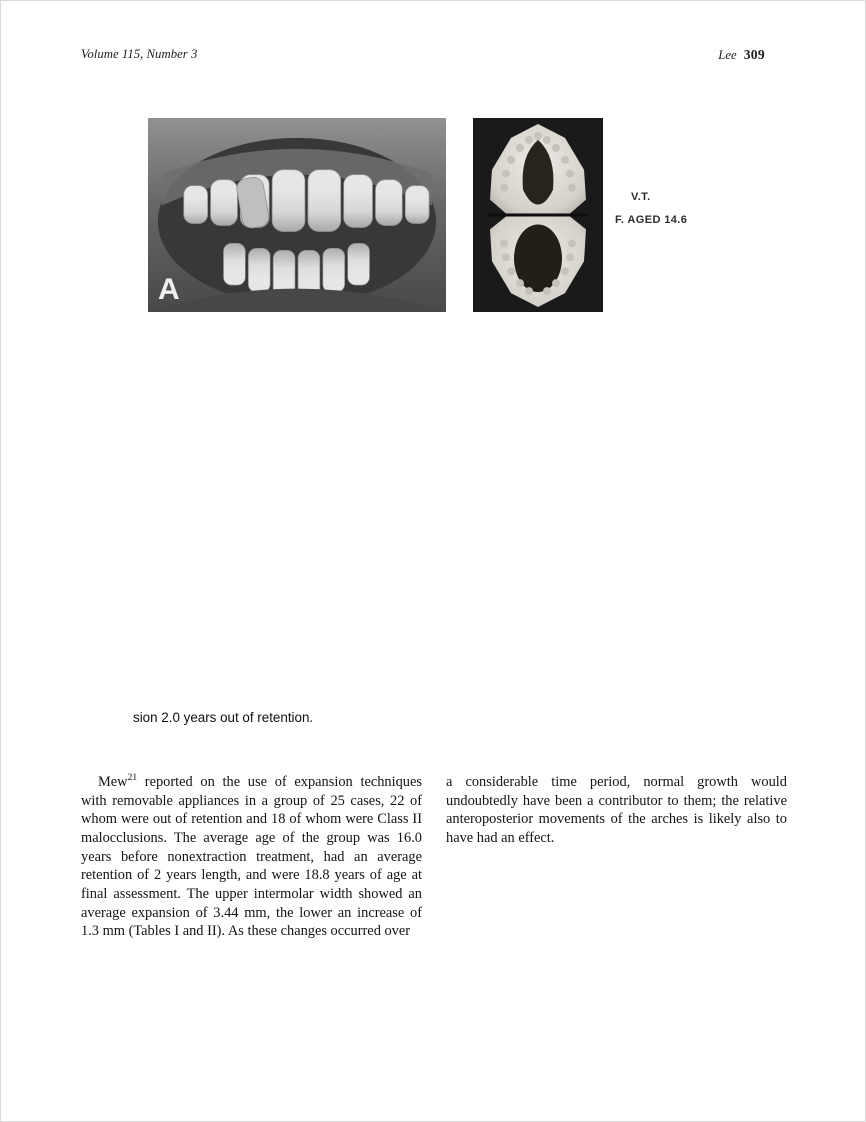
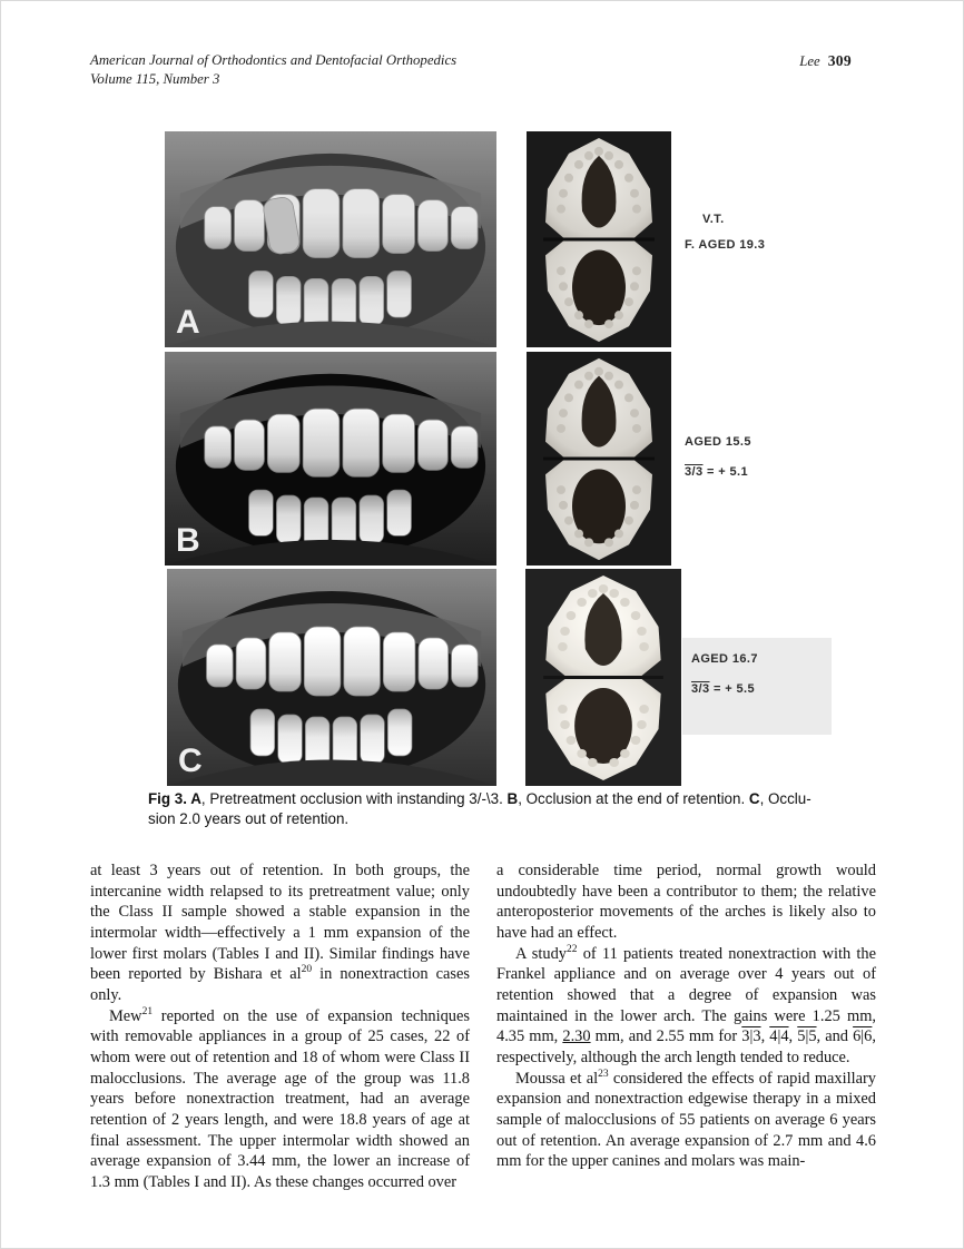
+ American Journal of Orthodontics and Dentofacial Orthopedics
  Volume 115, Number 3
  Lee 309
  A
  V.T.
- F. AGED 14.6
+ F. AGED 19.3
+ B
+ AGED 15.5
+ 3/3 = + 5.1
+ C
+ AGED 16.7
+ 3/3 = + 5.5
+ Fig 3. A, Pretreatment occlusion with instanding 3/-\3. B, Occlusion at the end of retention. C, Occlu-
  sion 2.0 years out of retention.
+ at least 3 years out of retention. In both groups, the intercanine width relapsed to its pretreatment value; only the Class II sample showed a stable expansion in the intermolar width—effectively a 1 mm expansion of the lower first molars (Tables I and II). Similar findings have been reported by Bishara et al20 in nonextraction cases only.
- Mew21 reported on the use of expansion techniques with removable appliances in a group of 25 cases, 22 of whom were out of retention and 18 of whom were Class II malocclusions. The average age of the group was 16.0 years before nonextraction treatment, had an average retention of 2 years length, and were 18.8 years of age at final assessment. The upper intermolar width showed an average expansion of 3.44 mm, the lower an increase of 1.3 mm (Tables I and II). As these changes occurred over
+ Mew21 reported on the use of expansion techniques with removable appliances in a group of 25 cases, 22 of whom were out of retention and 18 of whom were Class II malocclusions. The average age of the group was 11.8 years before nonextraction treatment, had an average retention of 2 years length, and were 18.8 years of age at final assessment. The upper intermolar width showed an average expansion of 3.44 mm, the lower an increase of 1.3 mm (Tables I and II). As these changes occurred over
  a considerable time period, normal growth would undoubtedly have been a contributor to them; the relative anteroposterior movements of the arches is likely also to have had an effect.
+ A study22 of 11 patients treated nonextraction with the Frankel appliance and on average over 4 years out of retention showed that a degree of expansion was maintained in the lower arch. The gains were 1.25 mm, 4.35 mm, 2.30 mm, and 2.55 mm for 3|3, 4|4, 5|5, and 6|6, respectively, although the arch length tended to reduce.
+ Moussa et al23 considered the effects of rapid maxillary expansion and nonextraction edgewise therapy in a mixed sample of malocclusions of 55 patients on average 6 years out of retention. An average expansion of 2.7 mm and 4.6 mm for the upper canines and molars was main-
